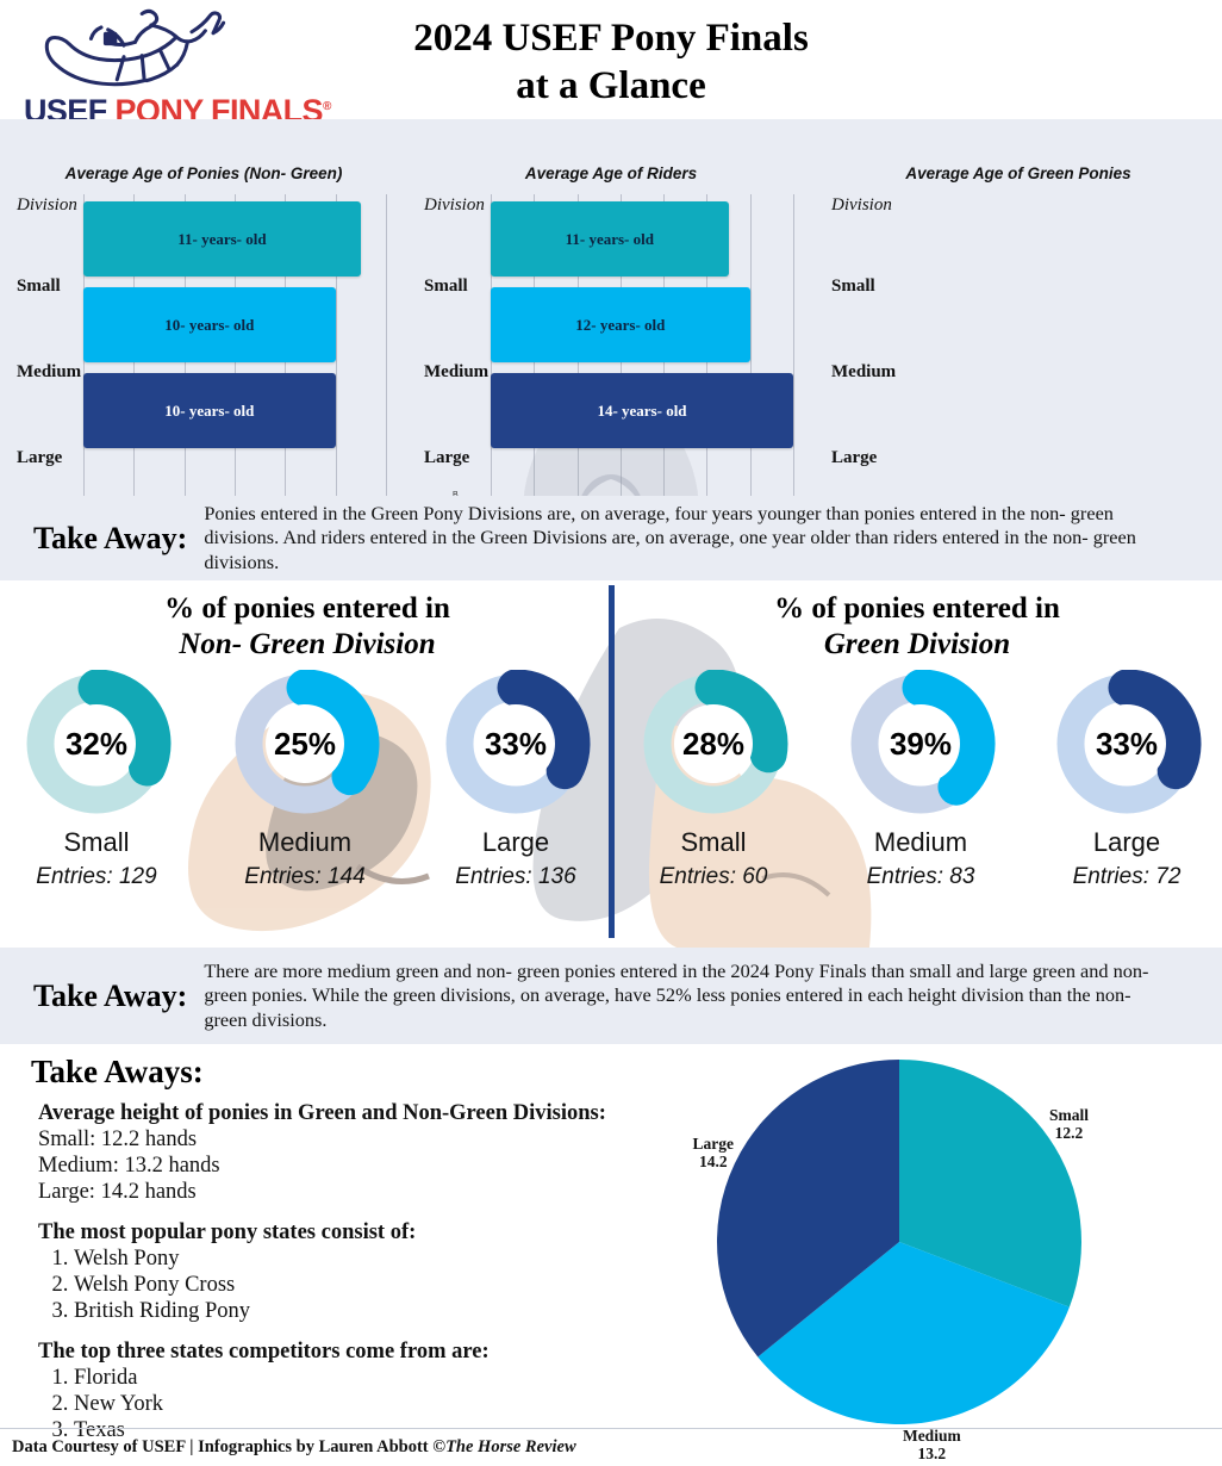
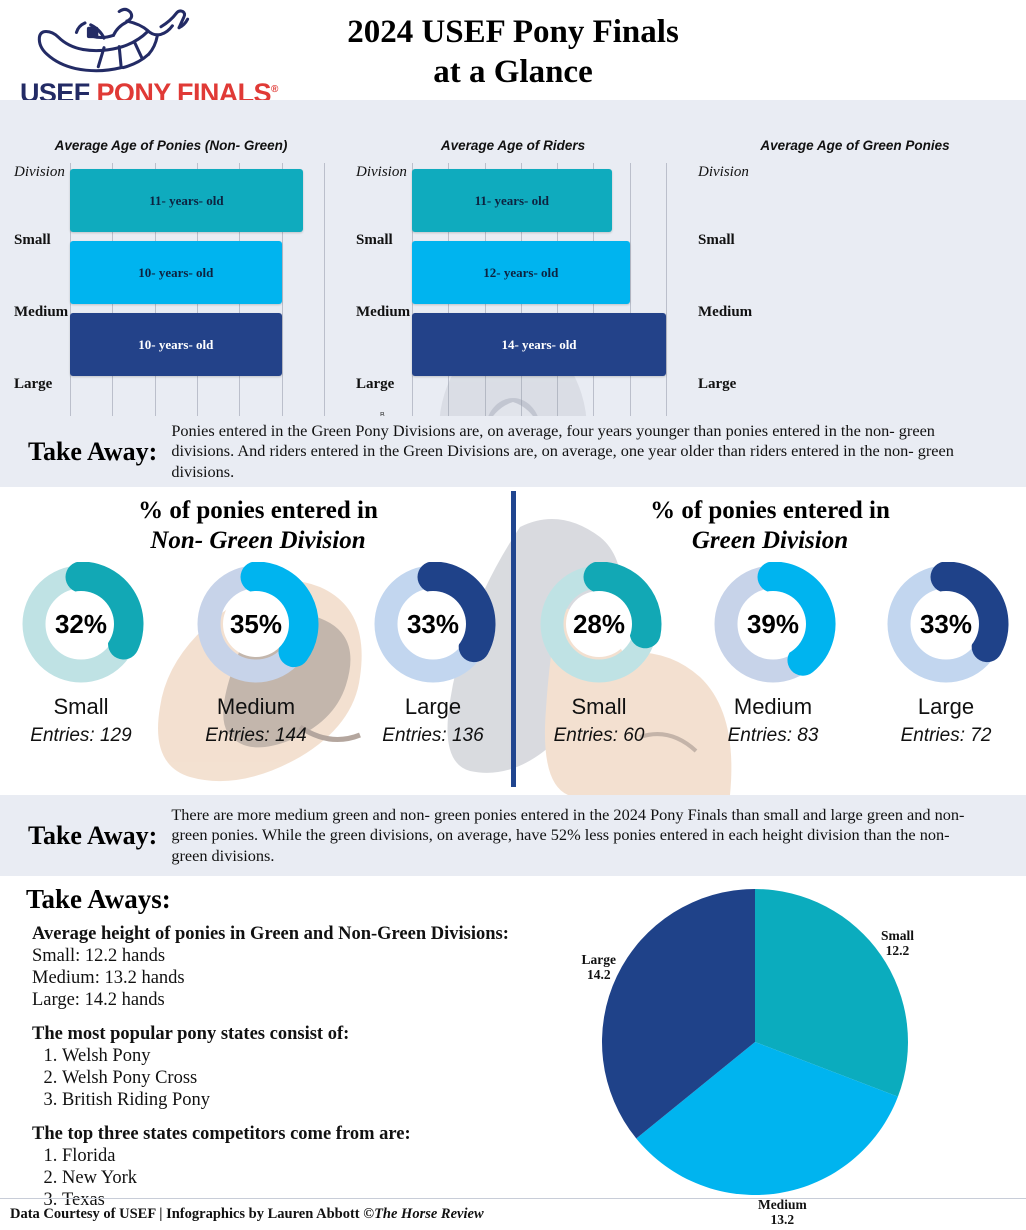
  USEF PONY FINALS®
  2024 USEF Pony Finals
  at a Glance
  Average Age of Ponies (Non- Green)
  Division
  Small
  Medium
  Large
  11- years- old
  10- years- old
  10- years- old
  Average Age of Riders
  Division
  Small
  Medium
  Large
  11- years- old
  12- years- old
  14- years- old
  Average Age of Green Ponies
  Division
  Small
  Medium
  Large
  Take Away:
  Ponies entered in the Green Pony Divisions are, on average, four years younger than ponies entered in the non- green divisions. And riders entered in the Green Divisions are, on average, one year older than riders entered in the non- green divisions.
  % of ponies entered in
  Non- Green Division
  % of ponies entered in
  Green Division
  32%
  Small
  Entries: 129
- 25%
+ 35%
  Medium
  Entries: 144
  33%
  Large
  Entries: 136
  28%
  Small
  Entries: 60
  39%
  Medium
  Entries: 83
  33%
  Large
  Entries: 72
  Take Away:
  There are more medium green and non- green ponies entered in the 2024 Pony Finals than small and large green and non- green ponies. While the green divisions, on average, have 52% less ponies entered in each height division than the non- green divisions.
  Take Aways:
  Average height of ponies in Green and Non-Green Divisions:
  Small: 12.2 hands
  Medium: 13.2 hands
  Large: 14.2 hands
  The most popular pony states consist of:
  Welsh Pony
  Welsh Pony Cross
  British Riding Pony
  The top three states competitors come from are:
  Florida
  New York
  Texas
  Small
  12.2
  Medium
  13.2
  Large
  14.2
  Data Courtesy of USEF | Infographics by Lauren Abbott ©The Horse Review
